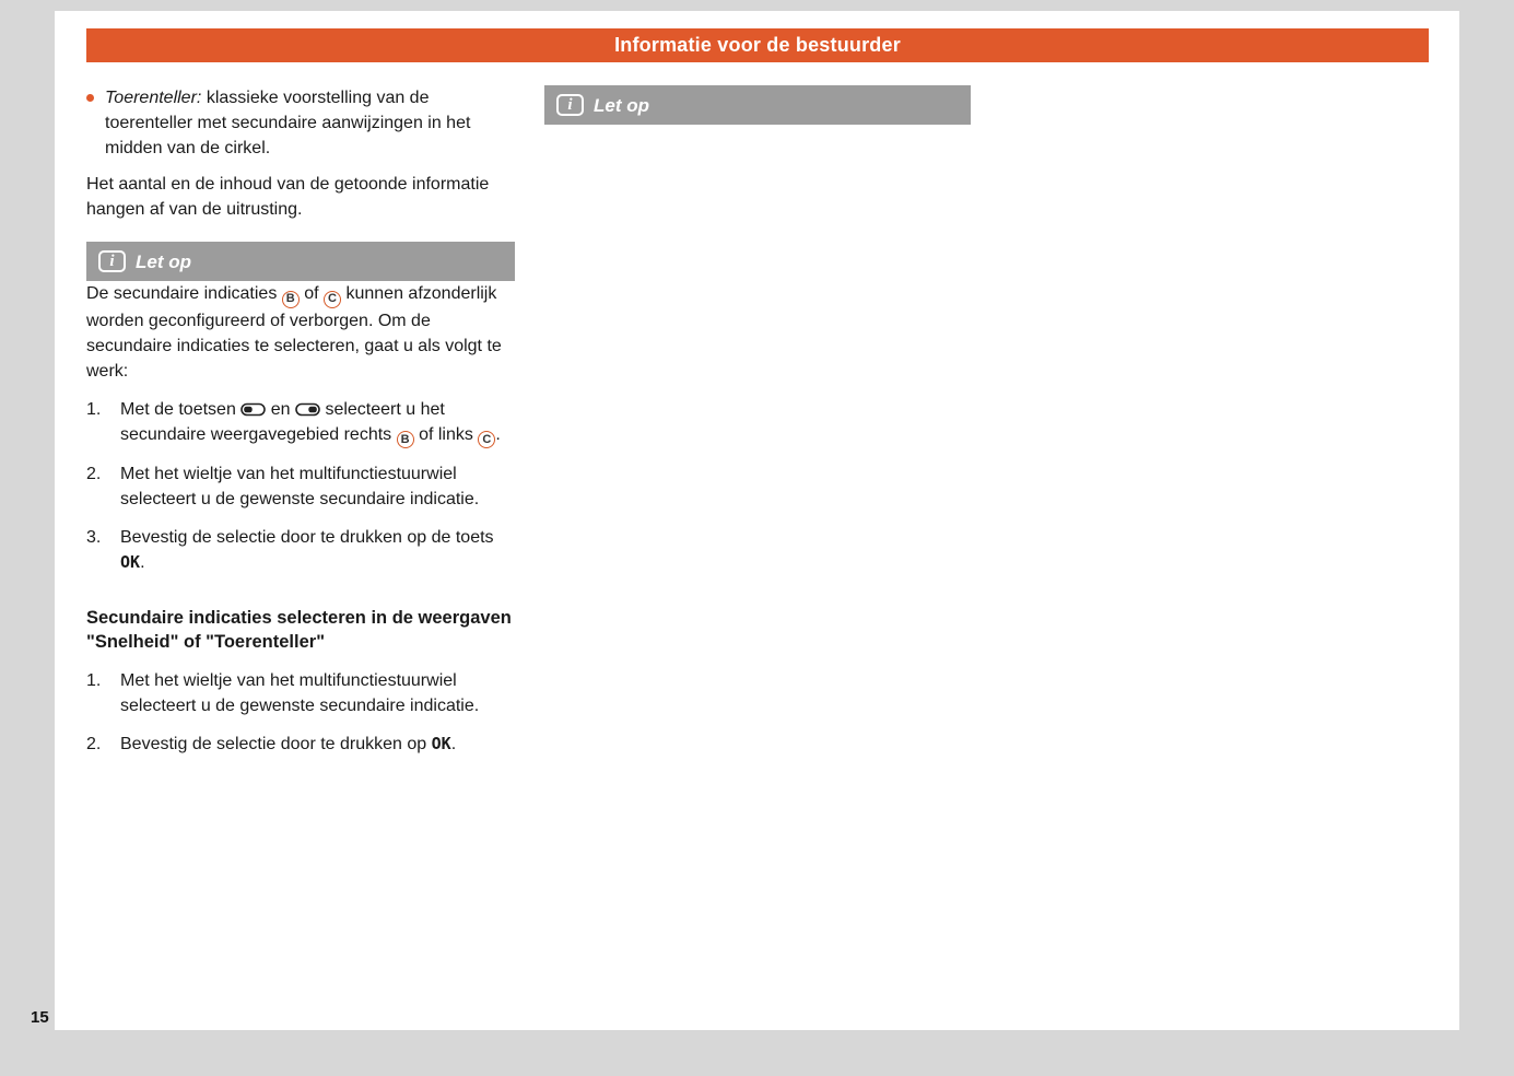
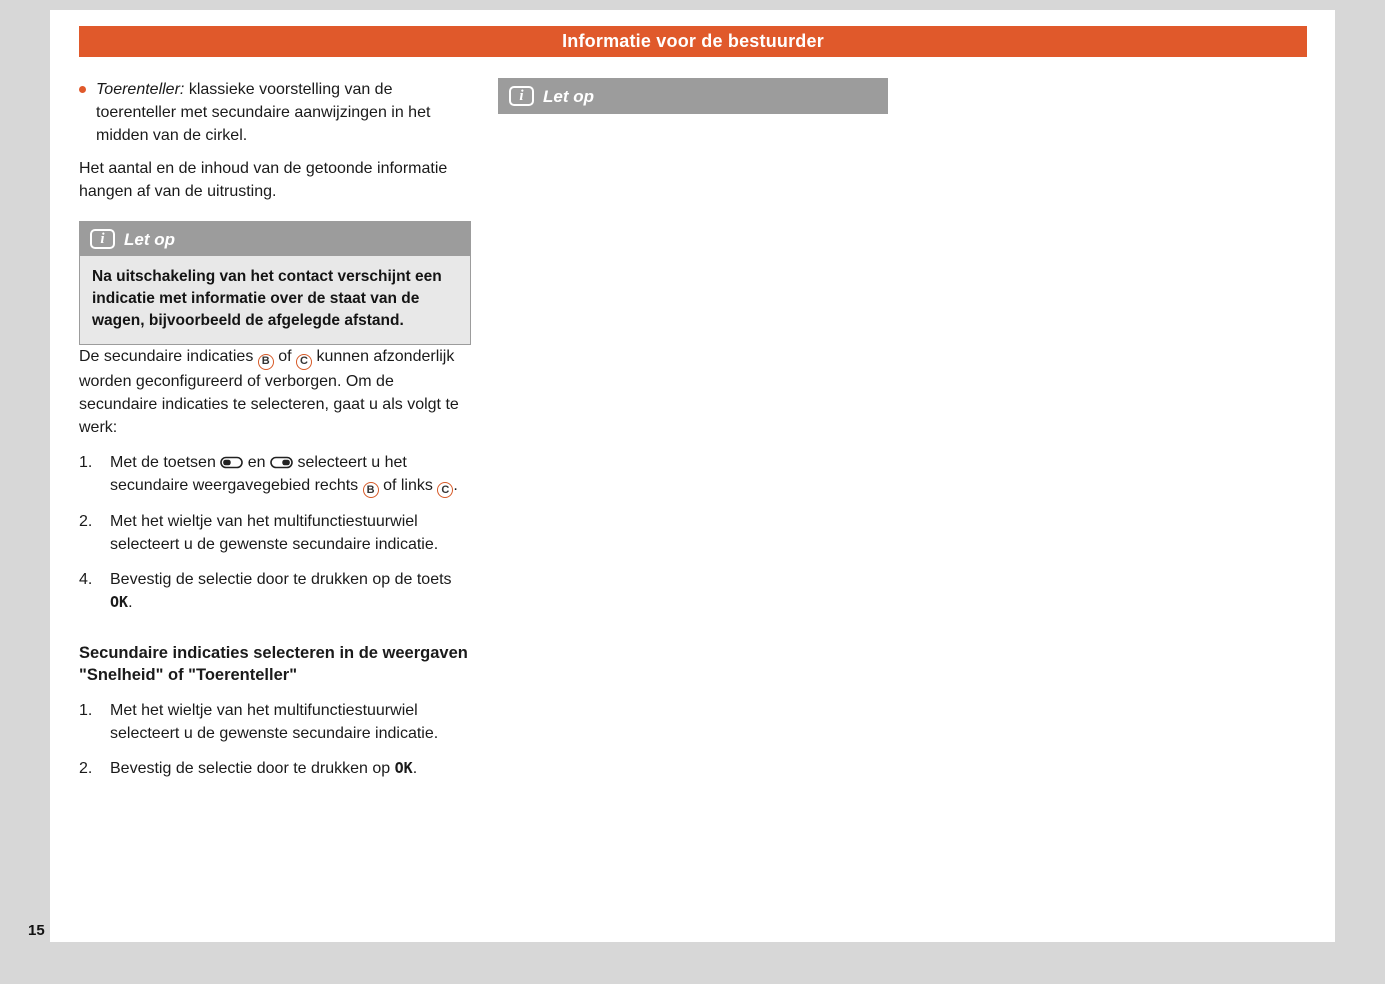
  Informatie voor de bestuurder
  Toerenteller: klassieke voorstelling van de toerenteller met secundaire aanwijzingen in het midden van de cirkel.
  Het aantal en de inhoud van de getoonde informatie hangen af van de uitrusting.
  i
  Let op
+ Na uitschakeling van het contact verschijnt een indicatie met informatie over de staat van de wagen, bijvoorbeeld de afgelegde afstand.
  De secundaire indicaties B of C kunnen afzonderlijk worden geconfigureerd of verborgen. Om de secundaire indicaties te selecteren, gaat u als volgt te werk:
  1.
  Met de toetsen en selecteert u het secundaire weergavegebied rechts B of links C .
  2.
  Met het wieltje van het multifunctiestuurwiel selecteert u de gewenste secundaire indicatie.
- 3.
+ 4.
  Bevestig de selectie door te drukken op de toets OK.
  Secundaire indicaties selecteren in de weergaven "Snelheid" of "Toerenteller"
  1.
  Met het wieltje van het multifunctiestuurwiel selecteert u de gewenste secundaire indicatie.
  2.
  Bevestig de selectie door te drukken op OK.
  i
  Let op
  15
